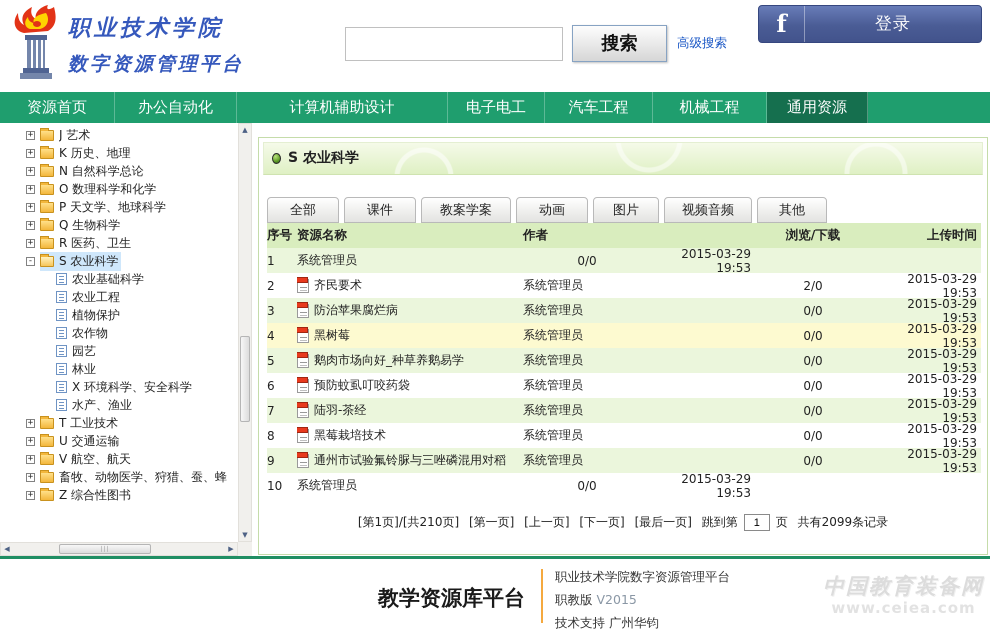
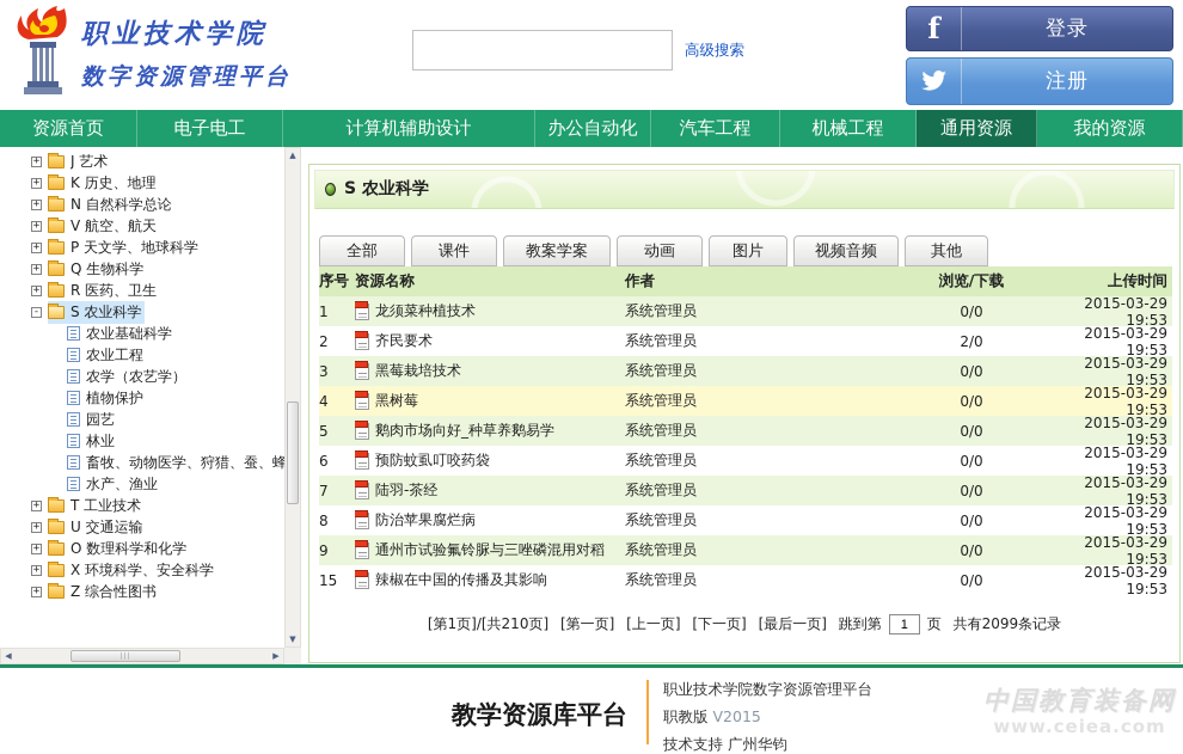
  职业技术学院
  数字资源管理平台
- 搜索
  高级搜索
  f
  登录
+ 注册
  资源首页
- 办公自动化
+ 电子电工
  计算机辅助设计
- 电子电工
+ 办公自动化
  汽车工程
  机械工程
  通用资源
+ 我的资源
  +
  J 艺术
  +
  K 历史、地理
  +
  N 自然科学总论
  +
- O 数理科学和化学
+ V 航空、航天
  +
  P 天文学、地球科学
  +
  Q 生物科学
  +
  R 医药、卫生
  -
  S 农业科学
  农业基础科学
  农业工程
+ 农学（农艺学）
  植物保护
- 农作物
  园艺
  林业
- X 环境科学、安全科学
+ 畜牧、动物医学、狩猎、蚕、蜂
  水产、渔业
  +
  T 工业技术
  +
  U 交通运输
  +
- V 航空、航天
+ O 数理科学和化学
  +
- 畜牧、动物医学、狩猎、蚕、蜂
+ X 环境科学、安全科学
  +
  Z 综合性图书
  ▲
  ▼
  ◀
  ▶
  S 农业科学
  全部
  课件
  教案学案
  动画
  图片
  视频音频
  其他
  序号
  资源名称
  作者
  浏览/下载
  上传时间
  1
+ 龙须菜种植技术
  系统管理员
  0/0
  2015-03-29 19:53
  2
  齐民要术
  系统管理员
  2/0
  2015-03-29 19:53
  3
- 防治苹果腐烂病
+ 黑莓栽培技术
  系统管理员
  0/0
  2015-03-29 19:53
  4
  黑树莓
  系统管理员
  0/0
  2015-03-29 19:53
  5
  鹅肉市场向好_种草养鹅易学
  系统管理员
  0/0
  2015-03-29 19:53
  6
  预防蚊虱叮咬药袋
  系统管理员
  0/0
  2015-03-29 19:53
  7
  陆羽-茶经
  系统管理员
  0/0
  2015-03-29 19:53
  8
- 黑莓栽培技术
+ 防治苹果腐烂病
  系统管理员
  0/0
  2015-03-29 19:53
  9
  通州市试验氟铃脲与三唑磷混用对稻
  系统管理员
  0/0
  2015-03-29 19:53
- 10
+ 15
+ 辣椒在中国的传播及其影响
  系统管理员
  0/0
  2015-03-29 19:53
  [第1页]/[共210页] [第一页] [上一页] [下一页] [最后一页] 跳到第 1 页 共有2099条记录
  教学资源库平台
  职业技术学院数字资源管理平台
  职教版 V2015
  技术支持 广州华钧
  中国教育装备网
  www.ceiea.com
